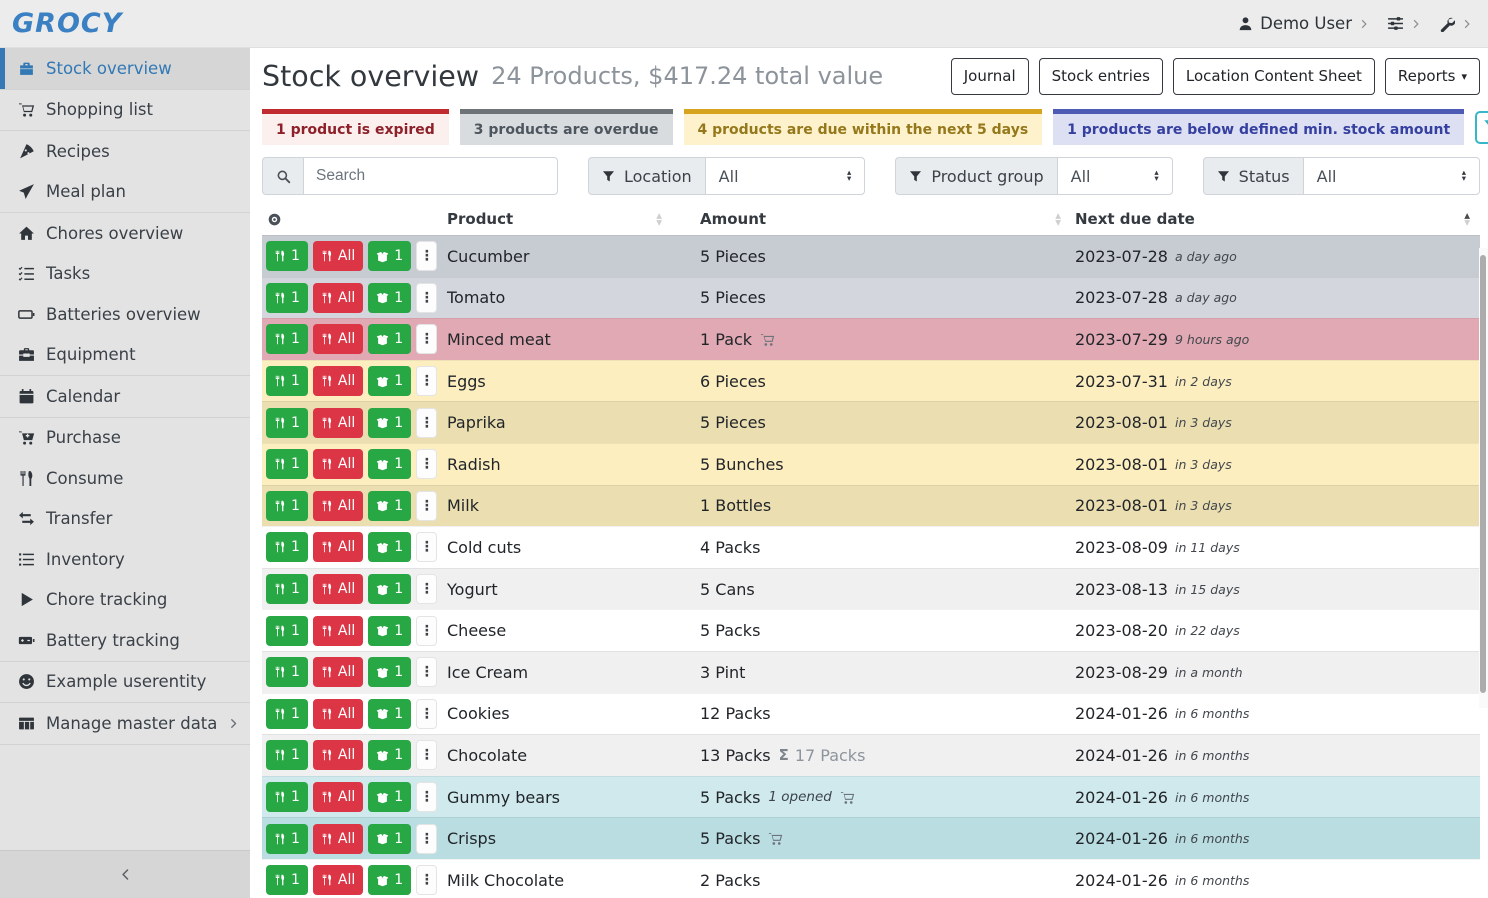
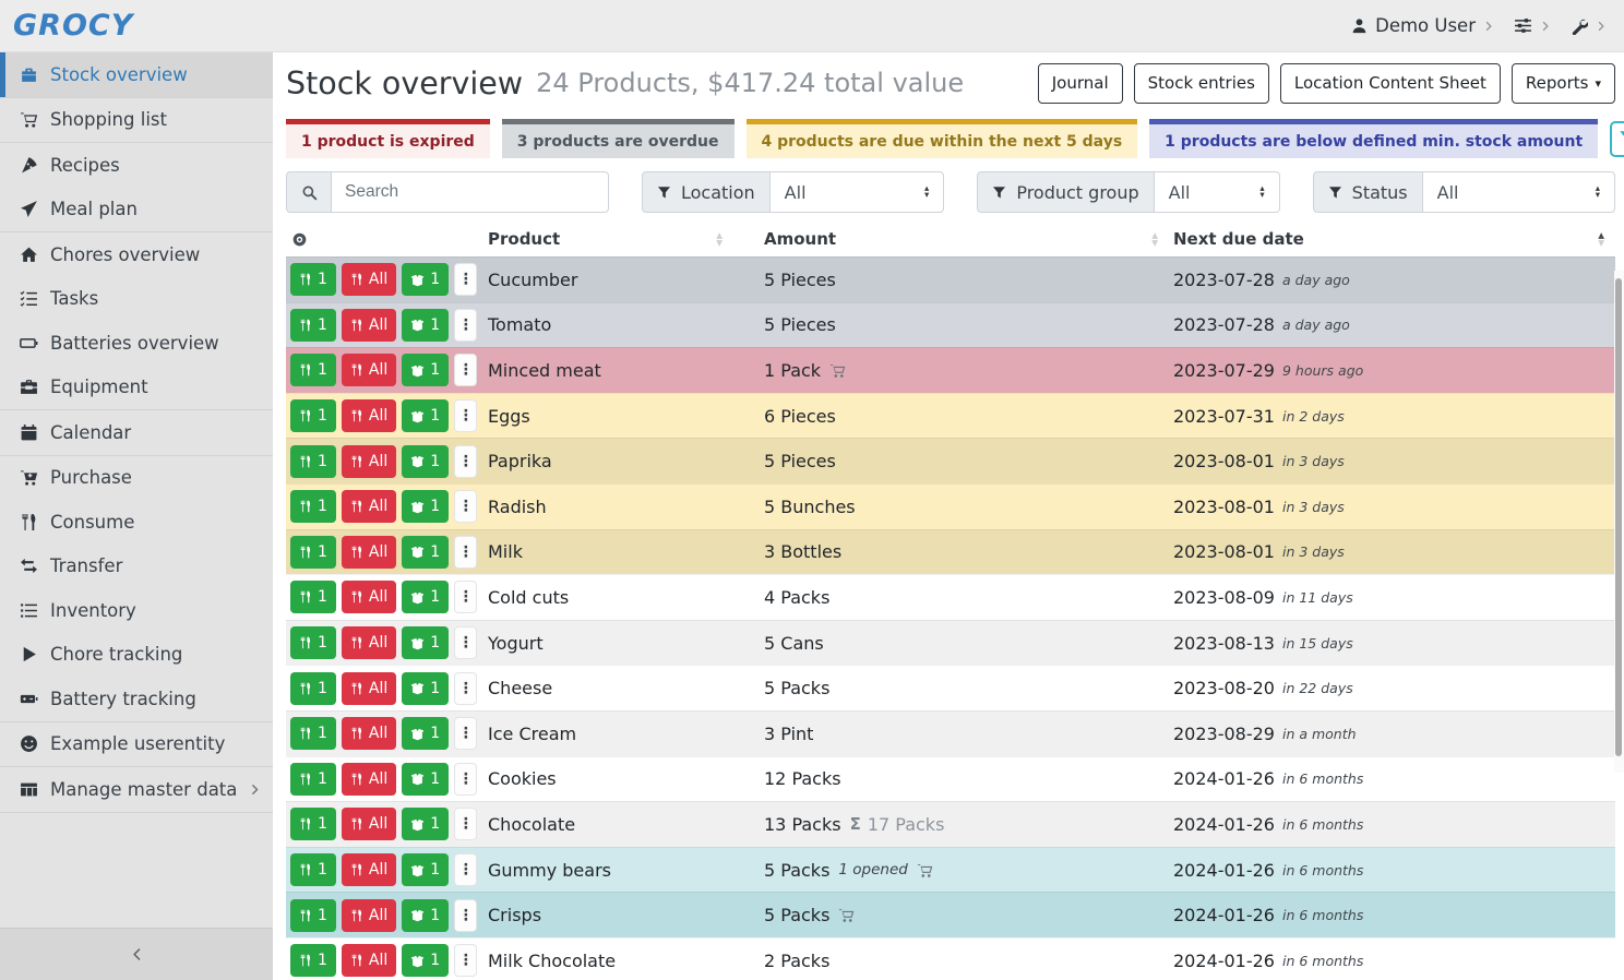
  GROCY
  Demo User
  Stock overview
  Shopping list
  Recipes
  Meal plan
  Chores overview
  Tasks
  Batteries overview
  Equipment
  Calendar
  Purchase
  Consume
  Transfer
  Inventory
  Chore tracking
  Battery tracking
  Example userentity
  Manage master data
  Stock overview
  24 Products, $417.24 total value
  Journal
  Stock entries
  Location Content Sheet
  Reports
  ▾
  1 product is expired
  3 products are overdue
  4 products are due within the next 5 days
  1 products are below defined min. stock amount
  Search
  Location
  All
  ▴
  ▾
  Product group
  All
  ▴
  ▾
  Status
  All
  ▴
  ▾
  Product
  ▲
  ▼
  Amount
  ▲
  ▼
  Next due date
  ▲
  ▼
  1
  All
  1
  ⋮
  Cucumber
  5 Pieces
  2023-07-28
  a day ago
  1
  All
  1
  ⋮
  Tomato
  5 Pieces
  2023-07-28
  a day ago
  1
  All
  1
  ⋮
  Minced meat
  1 Pack
  2023-07-29
  9 hours ago
  1
  All
  1
  ⋮
  Eggs
  6 Pieces
  2023-07-31
  in 2 days
  1
  All
  1
  ⋮
  Paprika
  5 Pieces
  2023-08-01
  in 3 days
  1
  All
  1
  ⋮
  Radish
  5 Bunches
  2023-08-01
  in 3 days
  1
  All
  1
  ⋮
  Milk
- 1 Bottles
+ 3 Bottles
  2023-08-01
  in 3 days
  1
  All
  1
  ⋮
  Cold cuts
  4 Packs
  2023-08-09
  in 11 days
  1
  All
  1
  ⋮
  Yogurt
  5 Cans
  2023-08-13
  in 15 days
  1
  All
  1
  ⋮
  Cheese
  5 Packs
  2023-08-20
  in 22 days
  1
  All
  1
  ⋮
  Ice Cream
  3 Pint
  2023-08-29
  in a month
  1
  All
  1
  ⋮
  Cookies
  12 Packs
  2024-01-26
  in 6 months
  1
  All
  1
  ⋮
  Chocolate
  13 Packs
  Σ
  17 Packs
  2024-01-26
  in 6 months
  1
  All
  1
  ⋮
  Gummy bears
  5 Packs
  1 opened
  2024-01-26
  in 6 months
  1
  All
  1
  ⋮
  Crisps
  5 Packs
  2024-01-26
  in 6 months
  1
  All
  1
  ⋮
  Milk Chocolate
  2 Packs
  2024-01-26
  in 6 months
